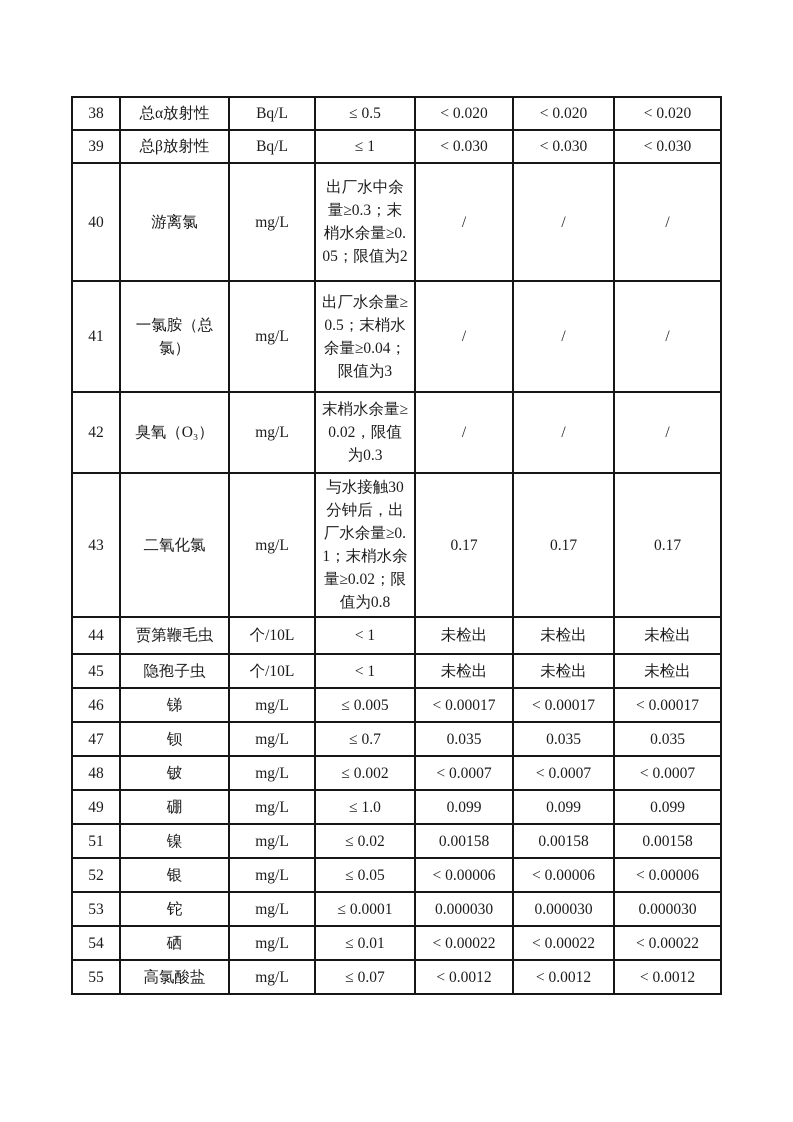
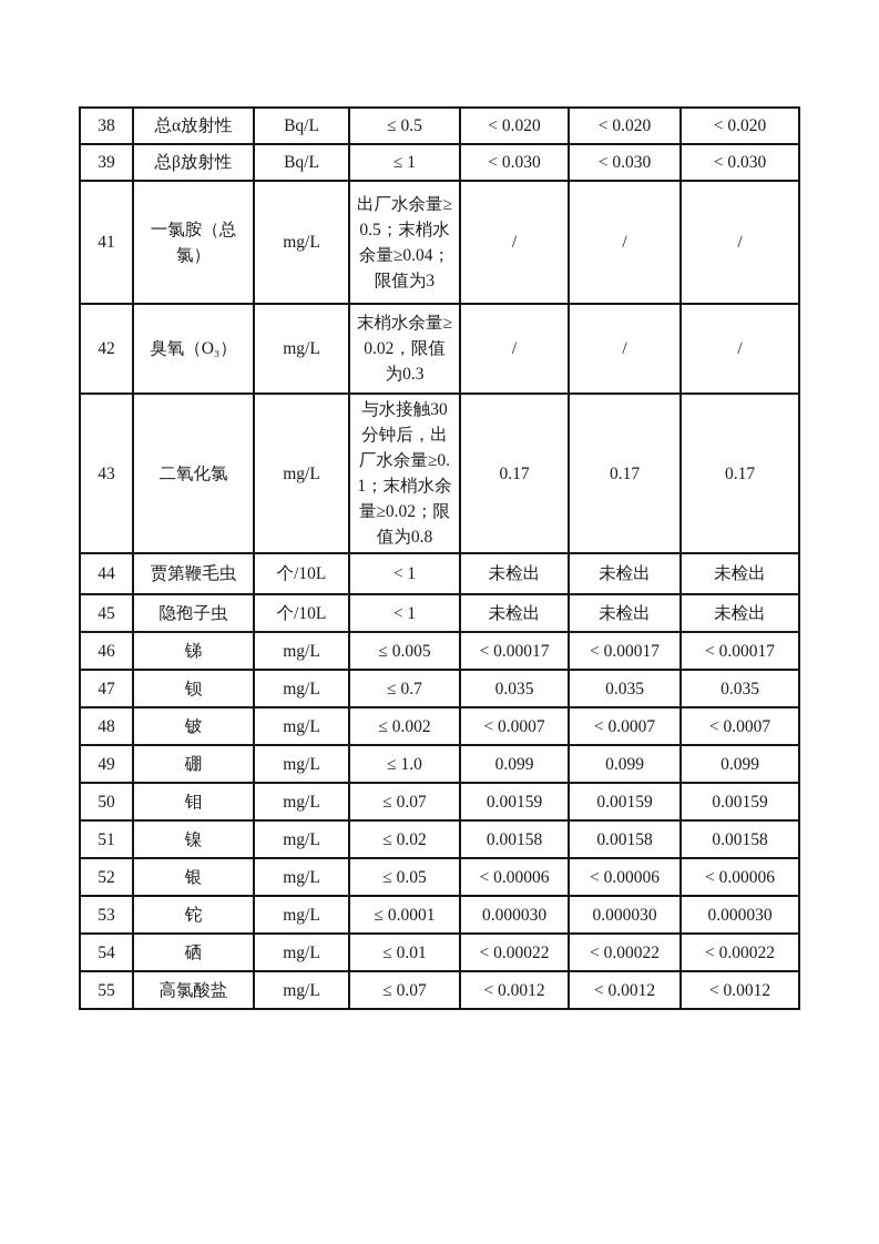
  38	总α放射性	Bq/L	≤ 0.5	< 0.020	< 0.020	< 0.020
  39	总β放射性	Bq/L	≤ 1	< 0.030	< 0.030	< 0.030
- 40	游离氯	mg/L	出厂水中余量≥0.3；末梢水余量≥0.05；限值为2	/	/	/
  41	一氯胺（总氯）	mg/L	出厂水余量≥0.5；末梢水余量≥0.04；限值为3	/	/	/
  42	臭氧（O₃）	mg/L	末梢水余量≥0.02，限值为0.3	/	/	/
  43	二氧化氯	mg/L	与水接触30分钟后，出厂水余量≥0.1；末梢水余量≥0.02；限值为0.8	0.17	0.17	0.17
  44	贾第鞭毛虫	个/10L	< 1	未检出	未检出	未检出
  45	隐孢子虫	个/10L	< 1	未检出	未检出	未检出
  46	锑	mg/L	≤ 0.005	< 0.00017	< 0.00017	< 0.00017
  47	钡	mg/L	≤ 0.7	0.035	0.035	0.035
  48	铍	mg/L	≤ 0.002	< 0.0007	< 0.0007	< 0.0007
  49	硼	mg/L	≤ 1.0	0.099	0.099	0.099
+ 50	钼	mg/L	≤ 0.07	0.00159	0.00159	0.00159
  51	镍	mg/L	≤ 0.02	0.00158	0.00158	0.00158
  52	银	mg/L	≤ 0.05	< 0.00006	< 0.00006	< 0.00006
  53	铊	mg/L	≤ 0.0001	0.000030	0.000030	0.000030
  54	硒	mg/L	≤ 0.01	< 0.00022	< 0.00022	< 0.00022
  55	高氯酸盐	mg/L	≤ 0.07	< 0.0012	< 0.0012	< 0.0012
